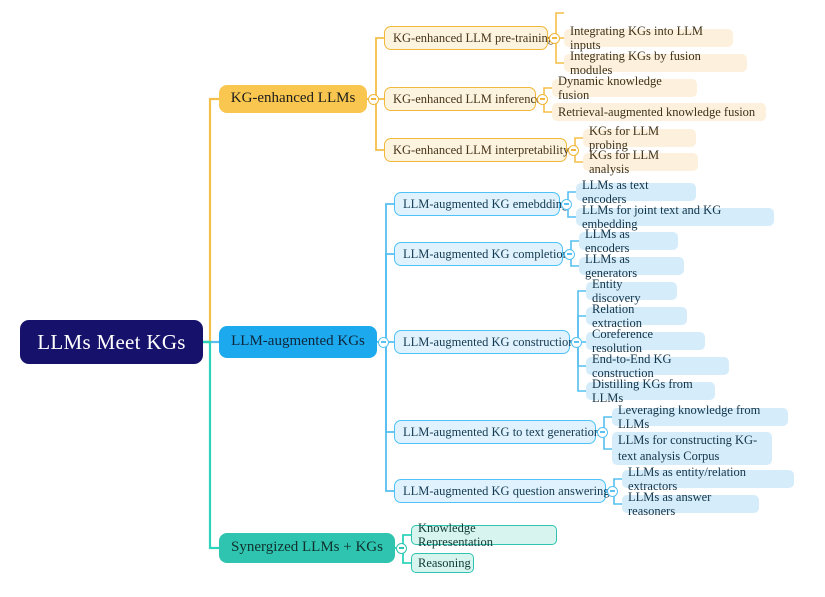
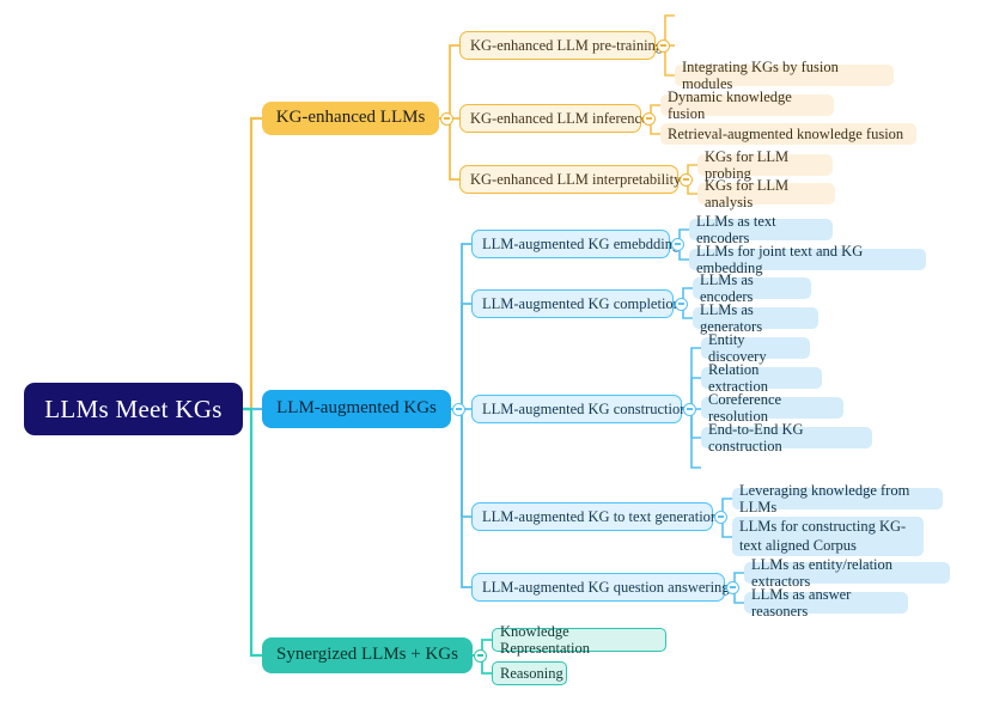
  LLMs Meet KGs
  KG-enhanced LLMs
  KG-enhanced LLM pre-trainin
- Integrating KGs into LLM inputs
  Integrating KGs by fusion modules
  KG-enhanced LLM inferenc
  Dynamic knowledge fusion
  Retrieval-augmented knowledge fusion
  KG-enhanced LLM interpretability
  KGs for LLM probing
  KGs for LLM analysis
  LLM-augmented KGs
  LLM-augmented KG emebddin
  LLMs as text encoders
  LLMs for joint text and KG embedding
  LLM-augmented KG completio
  LLMs as encoders
  LLMs as generators
  LLM-augmented KG constructio
  Entity discovery
  Relation extraction
  Coreference resolution
  End-to-End KG construction
- Distilling KGs from LLMs
  LLM-augmented KG to text generatio
  Leveraging knowledge from LLMs
- LLMs for constructing KG-text analysis Corpus
+ LLMs for constructing KG-text aligned Corpus
  LLM-augmented KG question answerin
  LLMs as entity/relation extractors
  LLMs as answer reasoners
  Synergized LLMs + KGs
  Knowledge Representation
  Reasoning
